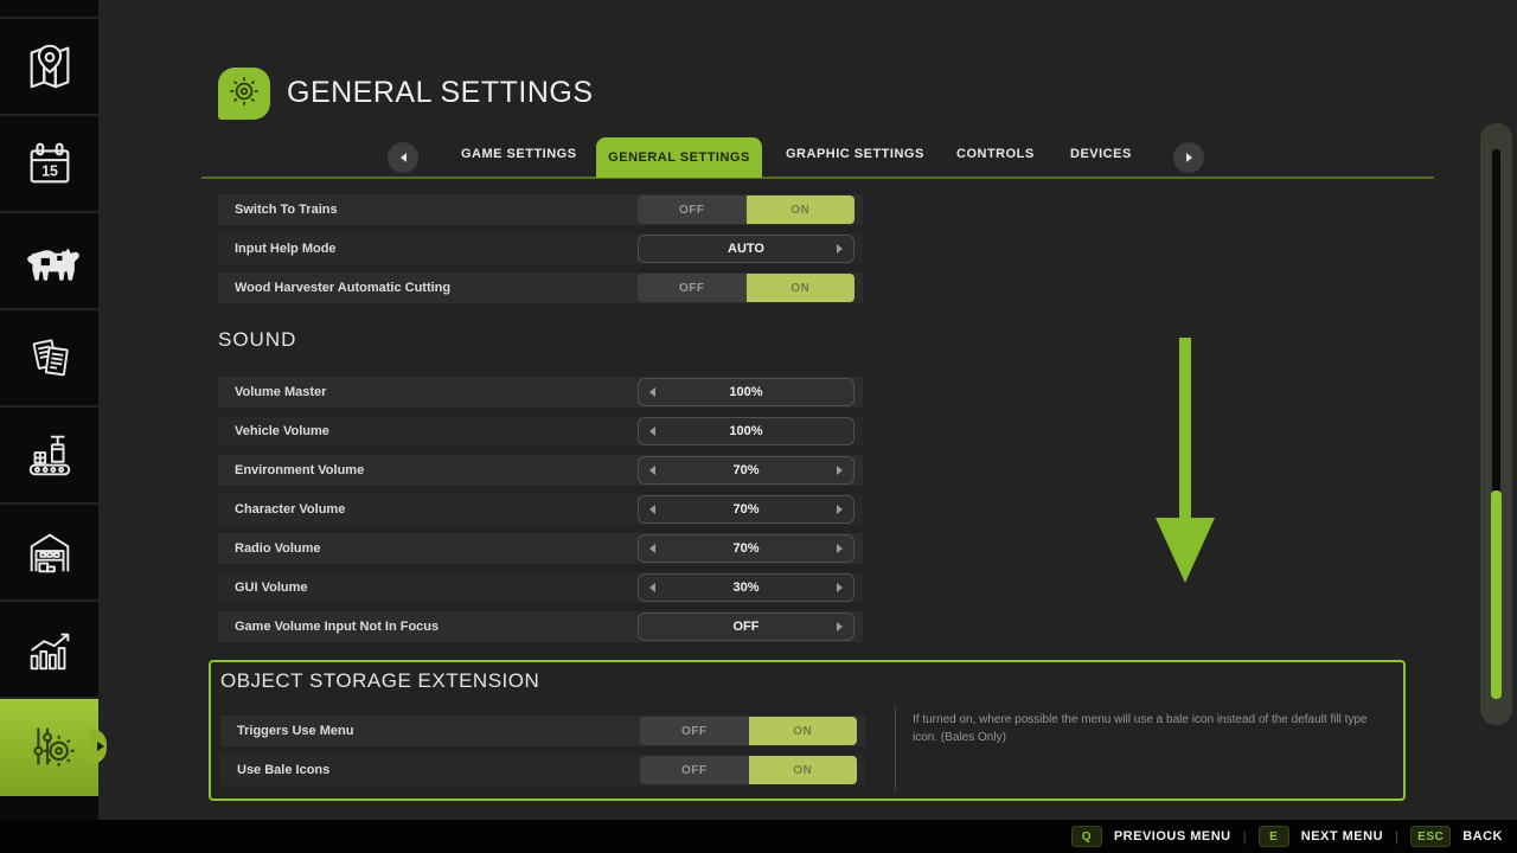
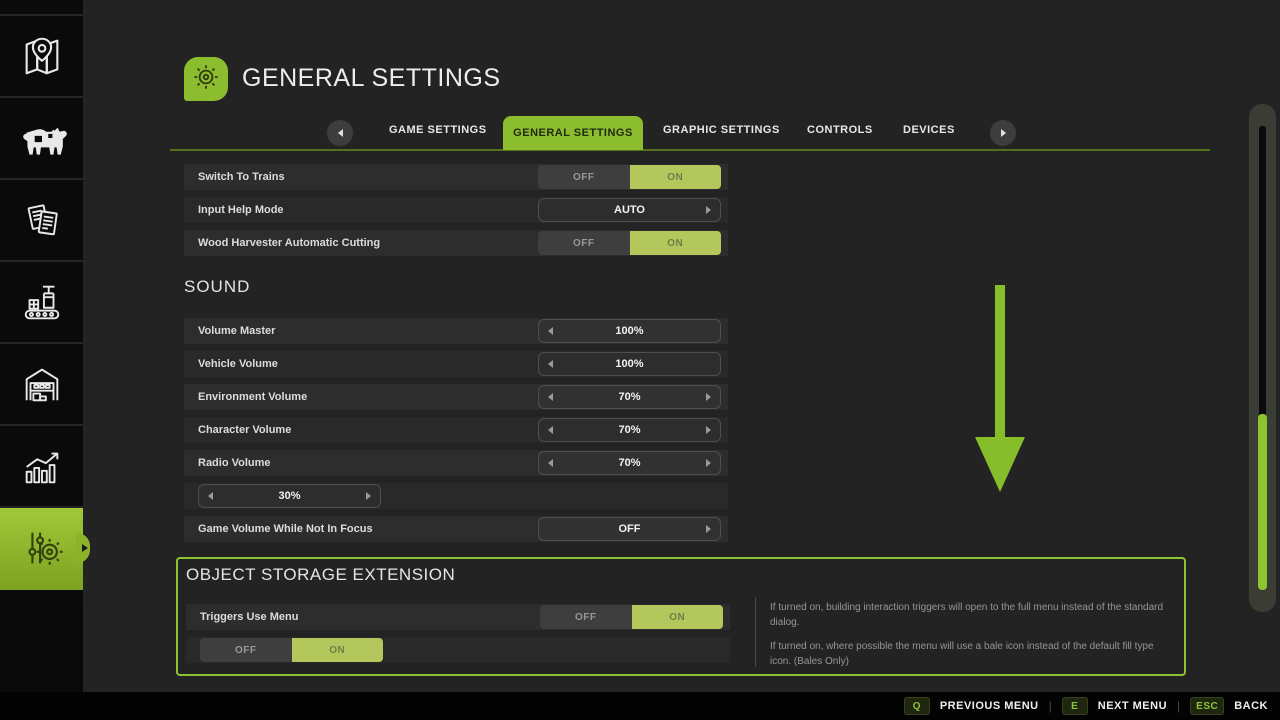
- 15
  GENERAL SETTINGS
  GAME SETTINGS
  GENERAL SETTINGS
  GRAPHIC SETTINGS
  CONTROLS
  DEVICES
  Switch To Trains
  OFF
  ON
  Input Help Mode
  AUTO
  Wood Harvester Automatic Cutting
  OFF
  ON
  SOUND
  Volume Master
  100%
  Vehicle Volume
  100%
  Environment Volume
  70%
  Character Volume
  70%
  Radio Volume
  70%
- GUI Volume
  30%
- Game Volume Input Not In Focus
+ Game Volume While Not In Focus
  OFF
  OBJECT STORAGE EXTENSION
  Triggers Use Menu
  OFF
  ON
- Use Bale Icons
  OFF
  ON
+ If turned on, building interaction triggers will open to the full menu instead of the standard dialog.
  If turned on, where possible the menu will use a bale icon instead of the default fill type icon. (Bales Only)
  Q
  PREVIOUS MENU
  |
  E
  NEXT MENU
  |
  ESC
  BACK
